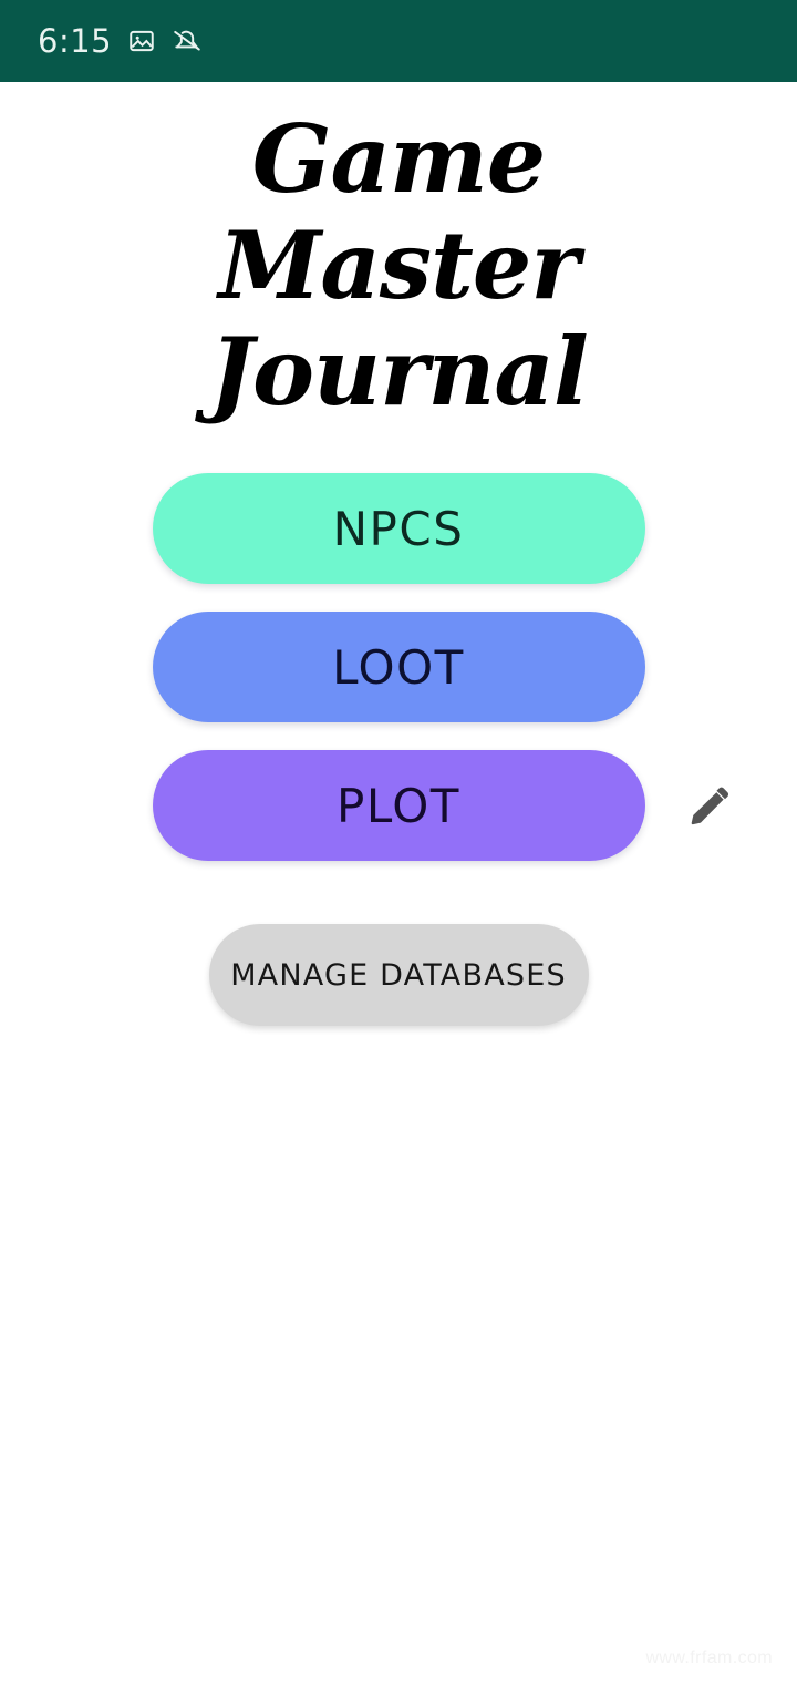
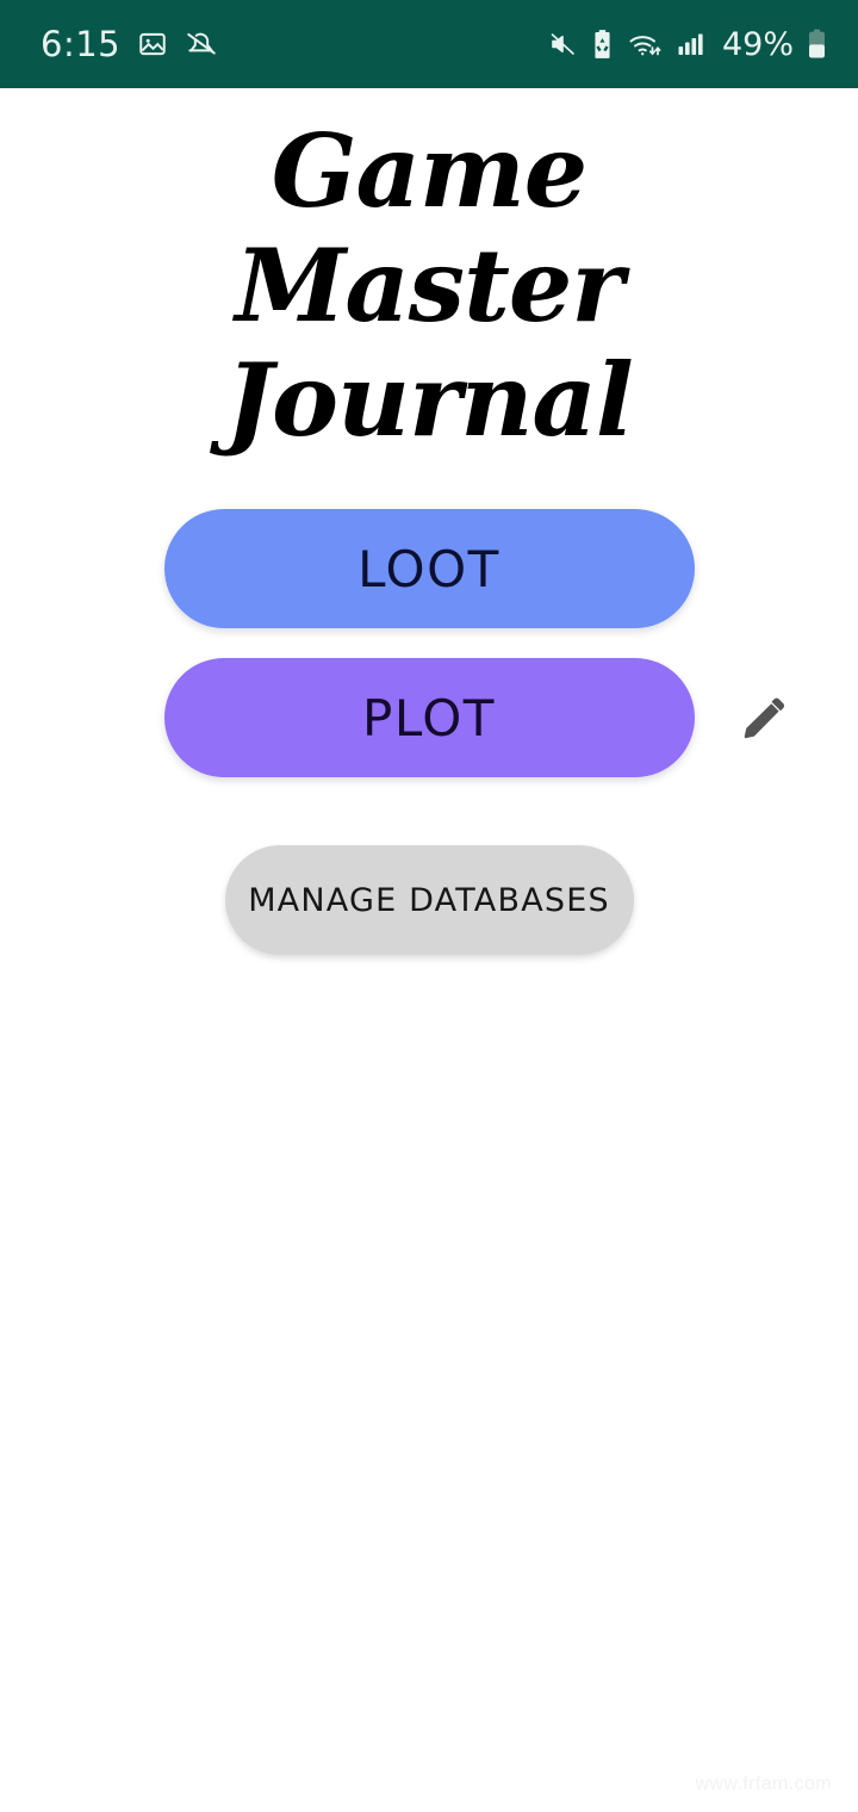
  6:15
+ 49%
  Game Master Journal
- NPCS
  LOOT
  PLOT
  MANAGE DATABASES
